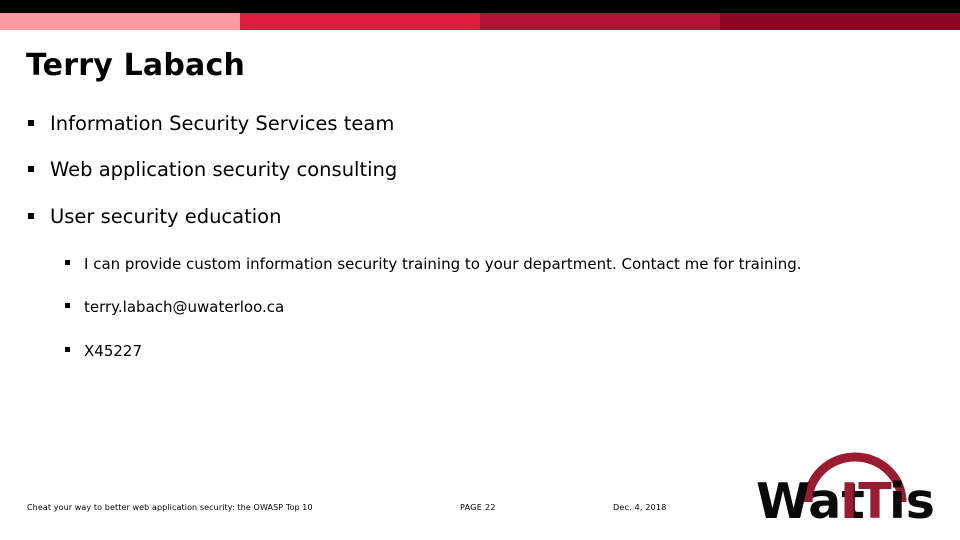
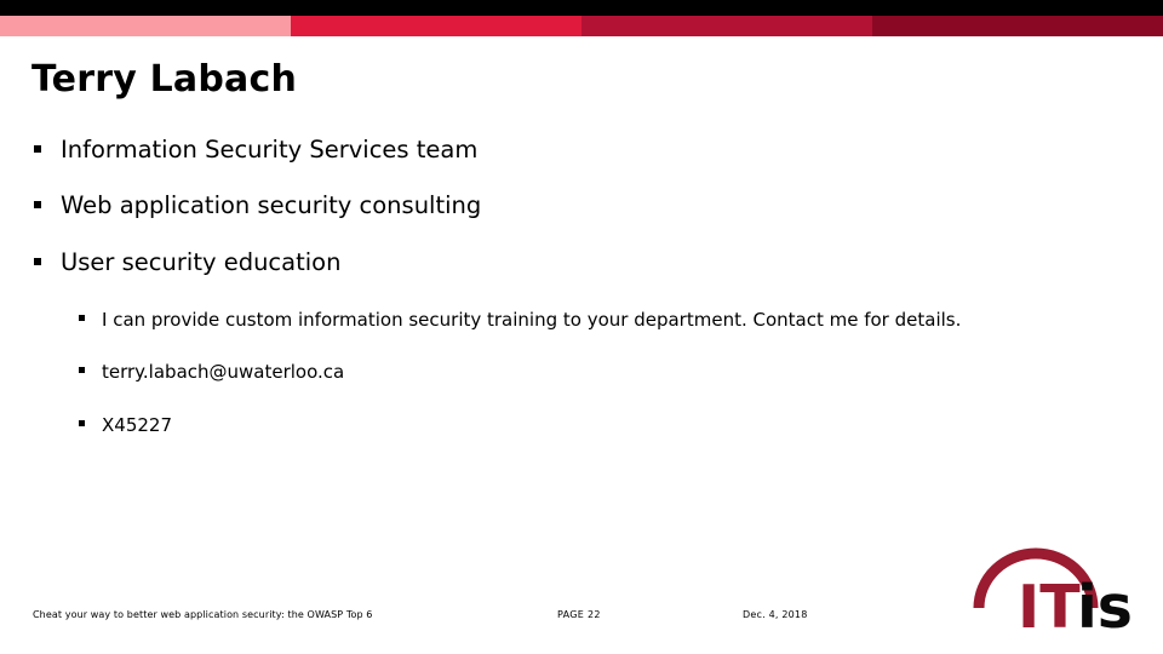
  Terry Labach
  Information Security Services team
  Web application security consulting
  User security education
- I can provide custom information security training to your department. Contact me for training.
+ I can provide custom information security training to your department. Contact me for details.
  terry.labach@uwaterloo.ca
  X45227
- Cheat your way to better web application security: the OWASP Top 10
+ Cheat your way to better web application security: the OWASP Top 6
  PAGE 22
  Dec. 4, 2018
- Wat
  IT
  is
